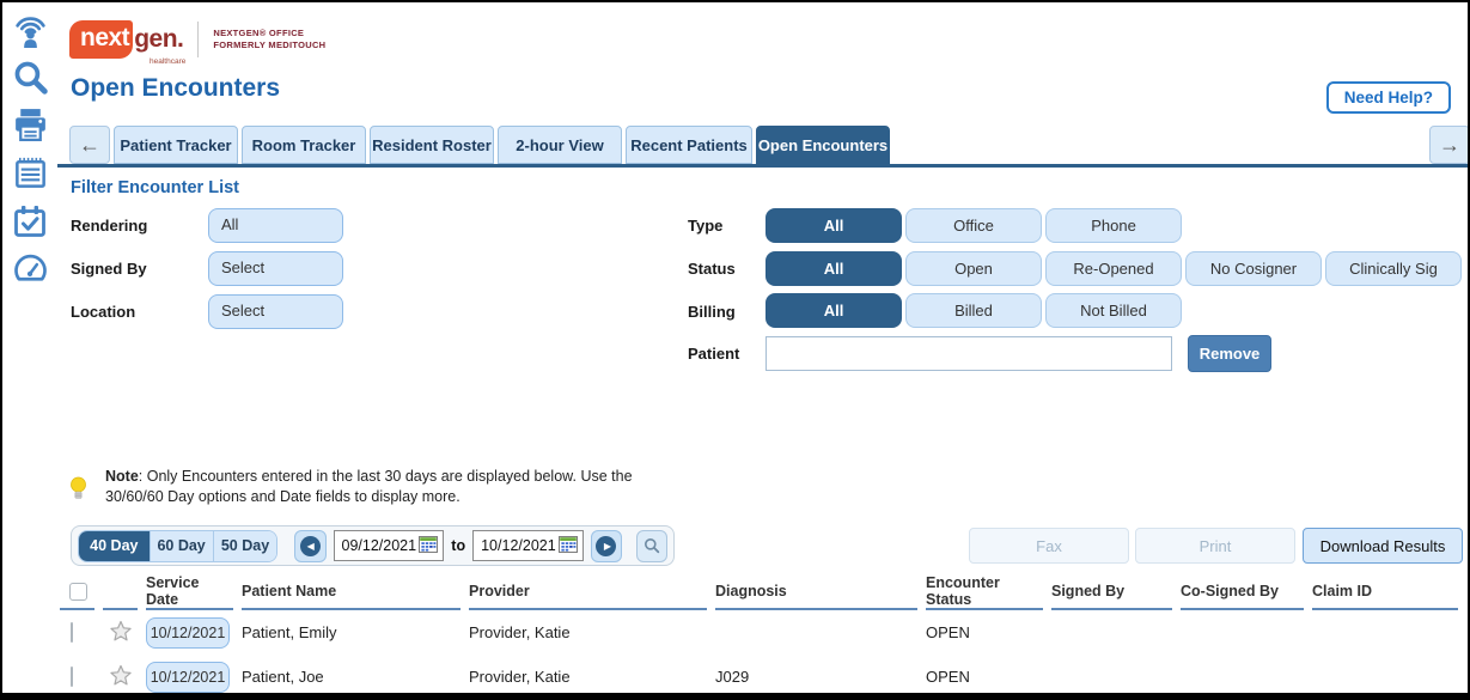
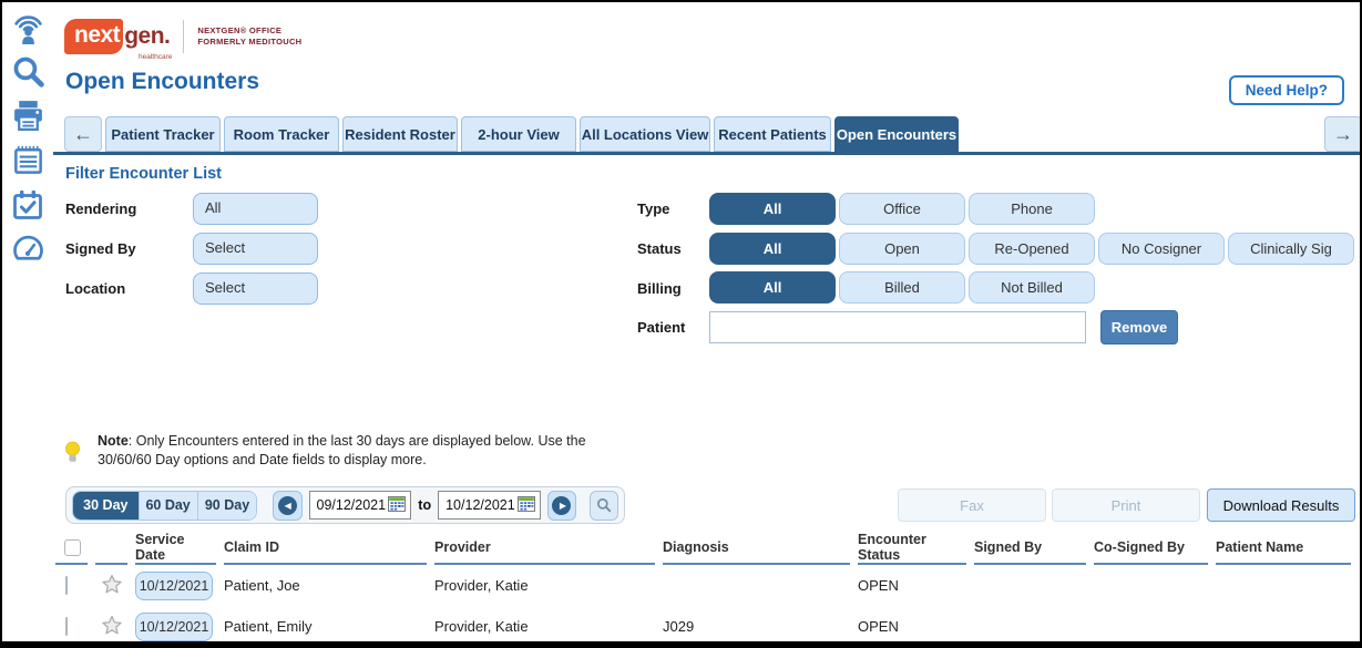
  next
  gen.
  NEXTGEN® OFFICE
  FORMERLY MEDITOUCH
  Open Encounters
  Need Help?
  ←
  Patient Tracker
  Room Tracker
  Resident Roster
  2-hour View
+ All Locations View
  Recent Patients
  Open Encounters
  →
  Filter Encounter List
  Rendering
  All
  Signed By
  Select
  Location
  Select
  Type
  All
  Office
  Phone
  Status
  All
  Open
  Re-Opened
  No Cosigner
  Clinically Sig
  Billing
  All
  Billed
  Not Billed
  Patient
  Remove
  Note: Only Encounters entered in the last 30 days are displayed below. Use the 30/60/60 Day options and Date fields to display more.
- 40 Day
+ 30 Day
  60 Day
- 50 Day
+ 90 Day
  ◀
  09/12/2021
  to
  10/12/2021
  ▶
  Fax
  Print
  Download Results
  Service Date
- Patient Name
+ Claim ID
  Provider
  Diagnosis
  Encounter Status
  Signed By
  Co-Signed By
- Claim ID
+ Patient Name
  10/12/2021
- Patient, Emily
+ Patient, Joe
  Provider, Katie
  OPEN
  10/12/2021
- Patient, Joe
+ Patient, Emily
  Provider, Katie
  J029
  OPEN
